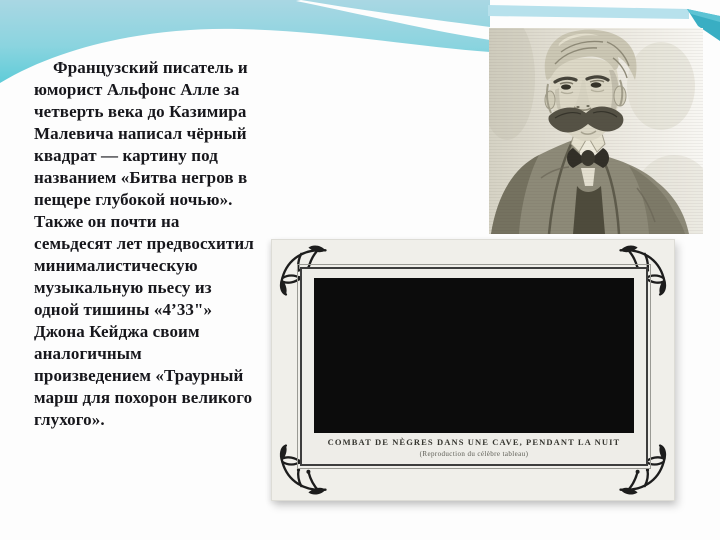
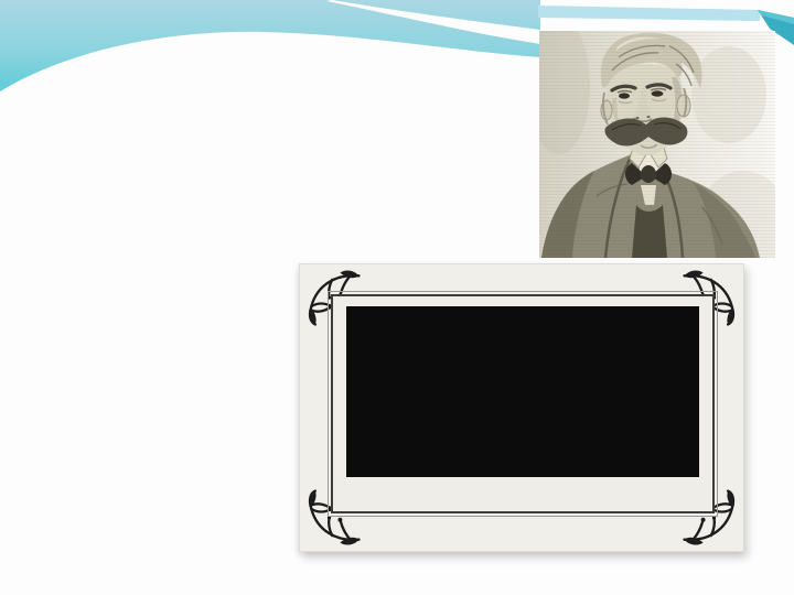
- Французский писатель и
- юморист Альфонс Алле за
- четверть века до Казимира
- Малевича написал чёрный
- квадрат — картину под
- названием «Битва негров в
- пещере глубокой ночью».
- Также он почти на
- семьдесят лет предвосхитил
- минималистическую
- музыкальную пьесу из
- одной тишины «4’33"»
- Джона Кейджа своим
- аналогичным
- произведением «Траурный
- марш для похорон великого
- глухого».
- COMBAT DE NÈGRES DANS UNE CAVE, PENDANT LA NUIT
- (Reproduction du célèbre tableau)
